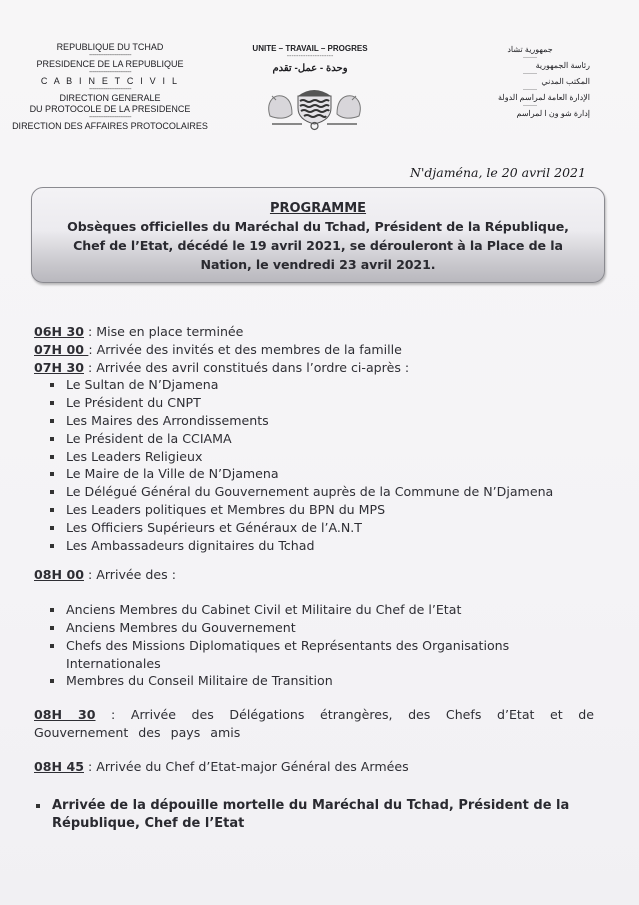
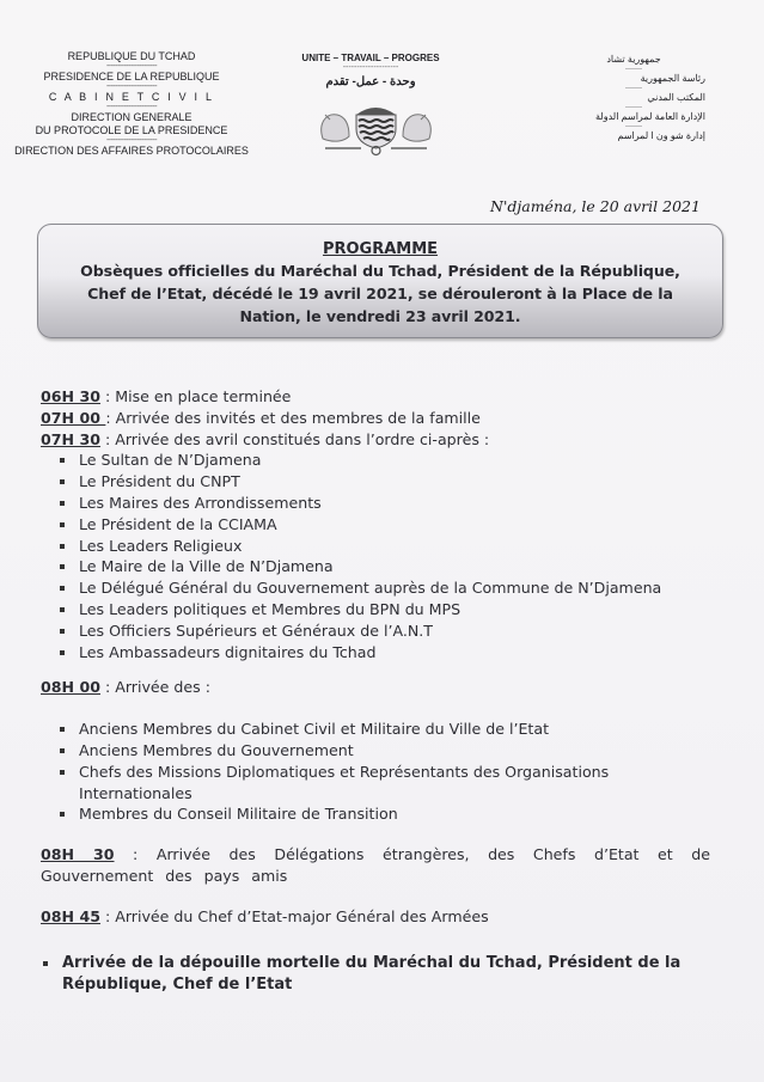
  REPUBLIQUE DU TCHAD
  PRESIDENCE DE LA REPUBLIQUE
  C A B I N E T C I V I L
  DIRECTION GENERALE
  DU PROTOCOLE DE LA PRESIDENCE
  DIRECTION DES AFFAIRES PROTOCOLAIRES
  UNITE – TRAVAIL – PROGRES
  وحدة - عمل- تقدم
  جمهورية تشاد
  رئاسة الجمهورية
  المكتب المدني
  الإدارة العامة لمراسم الدولة
  إدارة شو ون ا لمراسم
  N'djaména, le 20 avril 2021
  PROGRAMME
  Obsèques officielles du Maréchal du Tchad, Président de la République,
  Chef de l’Etat, décédé le 19 avril 2021, se dérouleront à la Place de la
  Nation, le vendredi 23 avril 2021.
  06H 30 : Mise en place terminée
  07H 00 : Arrivée des invités et des membres de la famille
  07H 30 : Arrivée des avril constitués dans l’ordre ci-après :
  Le Sultan de N’Djamena
  Le Président du CNPT
  Les Maires des Arrondissements
  Le Président de la CCIAMA
  Les Leaders Religieux
  Le Maire de la Ville de N’Djamena
  Le Délégué Général du Gouvernement auprès de la Commune de N’Djamena
  Les Leaders politiques et Membres du BPN du MPS
  Les Officiers Supérieurs et Généraux de l’A.N.T
  Les Ambassadeurs dignitaires du Tchad
  08H 00 : Arrivée des :
- Anciens Membres du Cabinet Civil et Militaire du Chef de l’Etat
+ Anciens Membres du Cabinet Civil et Militaire du Ville de l’Etat
  Anciens Membres du Gouvernement
  Chefs des Missions Diplomatiques et Représentants des Organisations Internationales
  Membres du Conseil Militaire de Transition
  08H 30 : Arrivée des Délégations étrangères, des Chefs d’Etat et de Gouvernement des pays amis
  08H 45 : Arrivée du Chef d’Etat-major Général des Armées
  Arrivée de la dépouille mortelle du Maréchal du Tchad, Président de la République, Chef de l’Etat
